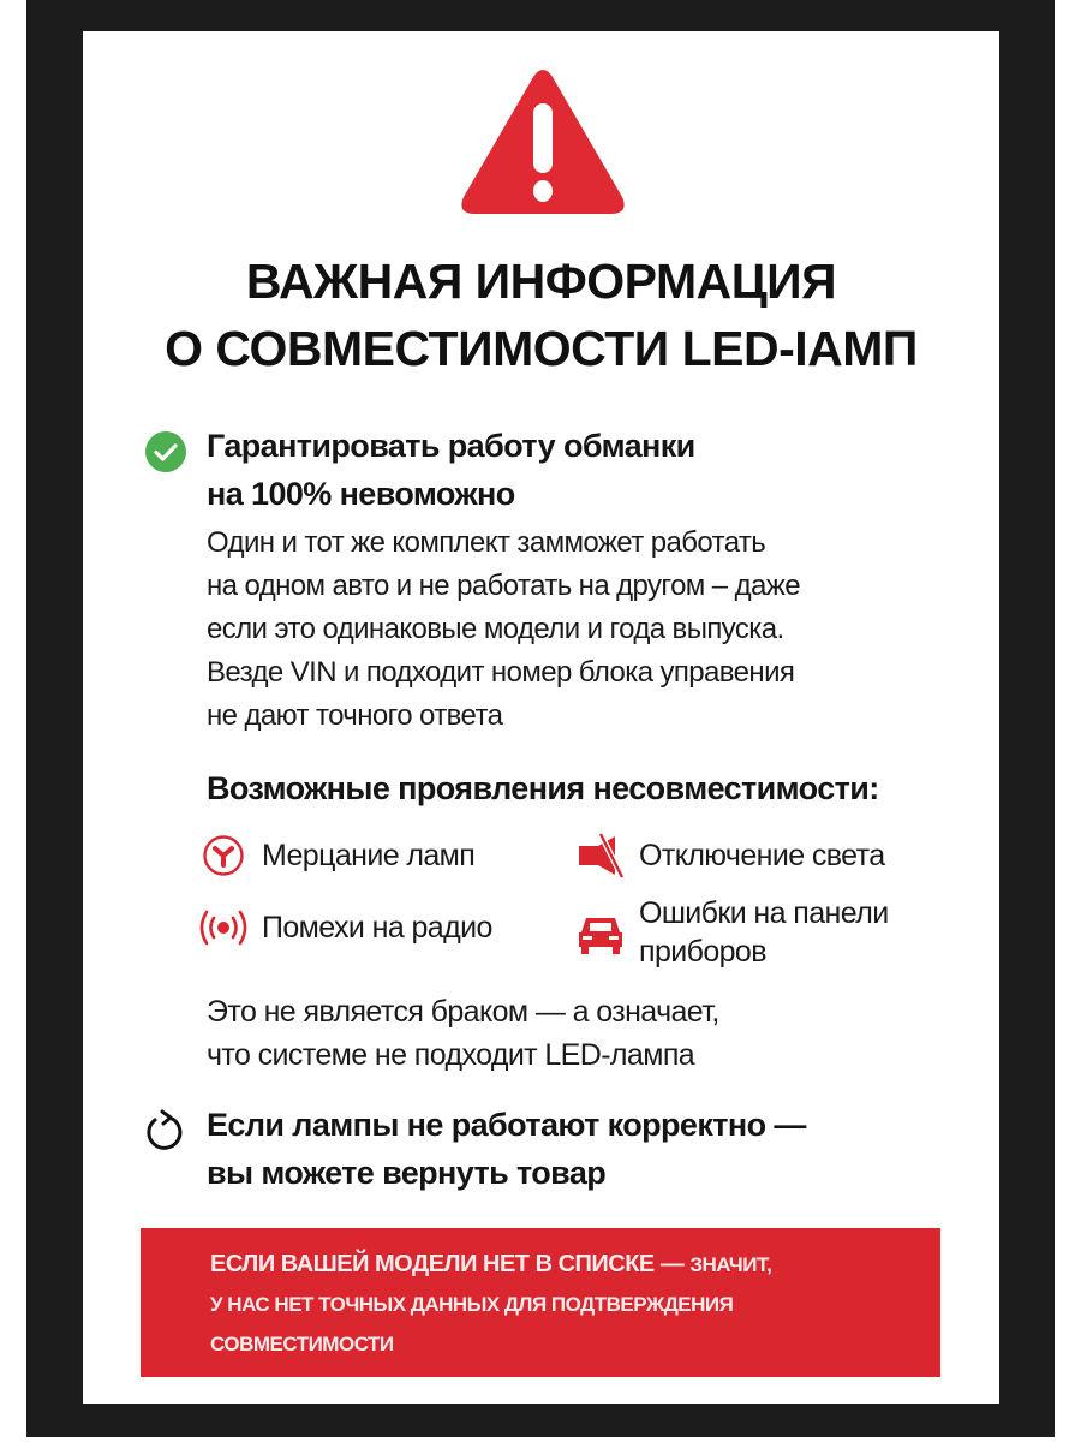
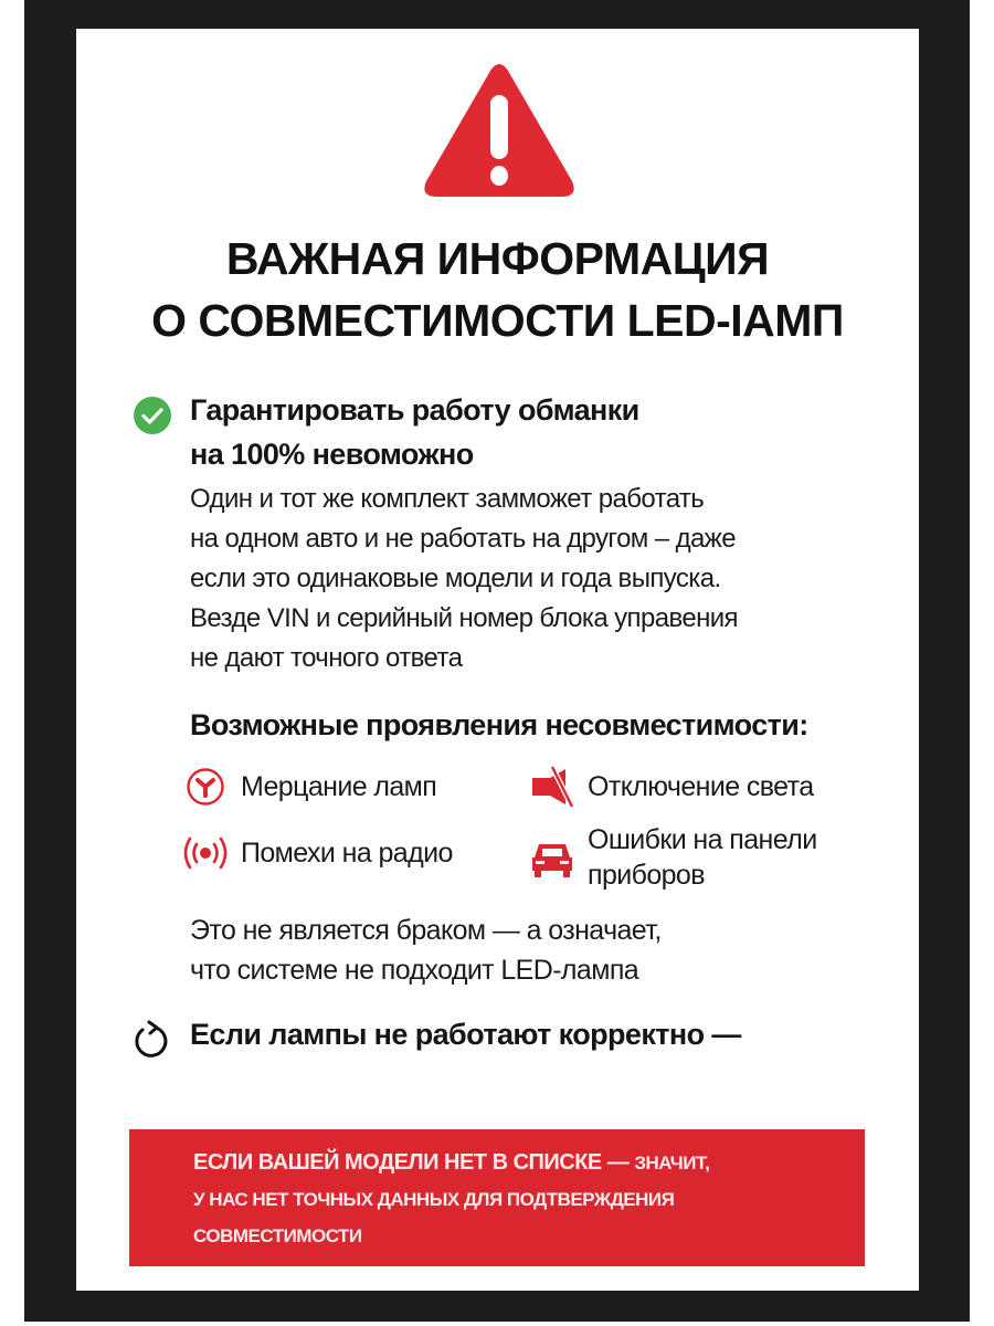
  ВАЖНАЯ ИНФОРМАЦИЯ
  О СОВМЕСТИМОСТИ LED-IАМП
  Гарантировать работу обманки
  на 100% невоможно
  Один и тот же комплект замможет работать
  на одном авто и не работать на другом – даже
  если это одинаковые модели и года выпуска.
- Везде VIN и подходит номер блока управения
+ Везде VIN и серийный номер блока управения
  не дают точного ответа
  Возможные проявления несовместимости:
  Мерцание ламп
  Отключение света
  Помехи на радио
  Ошибки на панели
  приборов
  Это не является браком — а означает,
  что системе не подходит LED-лампа
  Если лампы не работают корректно —
- вы можете вернуть товар
  ЕСЛИ ВАШЕЙ МОДЕЛИ НЕТ В СПИСКЕ — ЗНАЧИТ,
  У НАС НЕТ ТОЧНЫХ ДАННЫХ ДЛЯ ПОДТВЕРЖДЕНИЯ
  СОВМЕСТИМОСТИ
